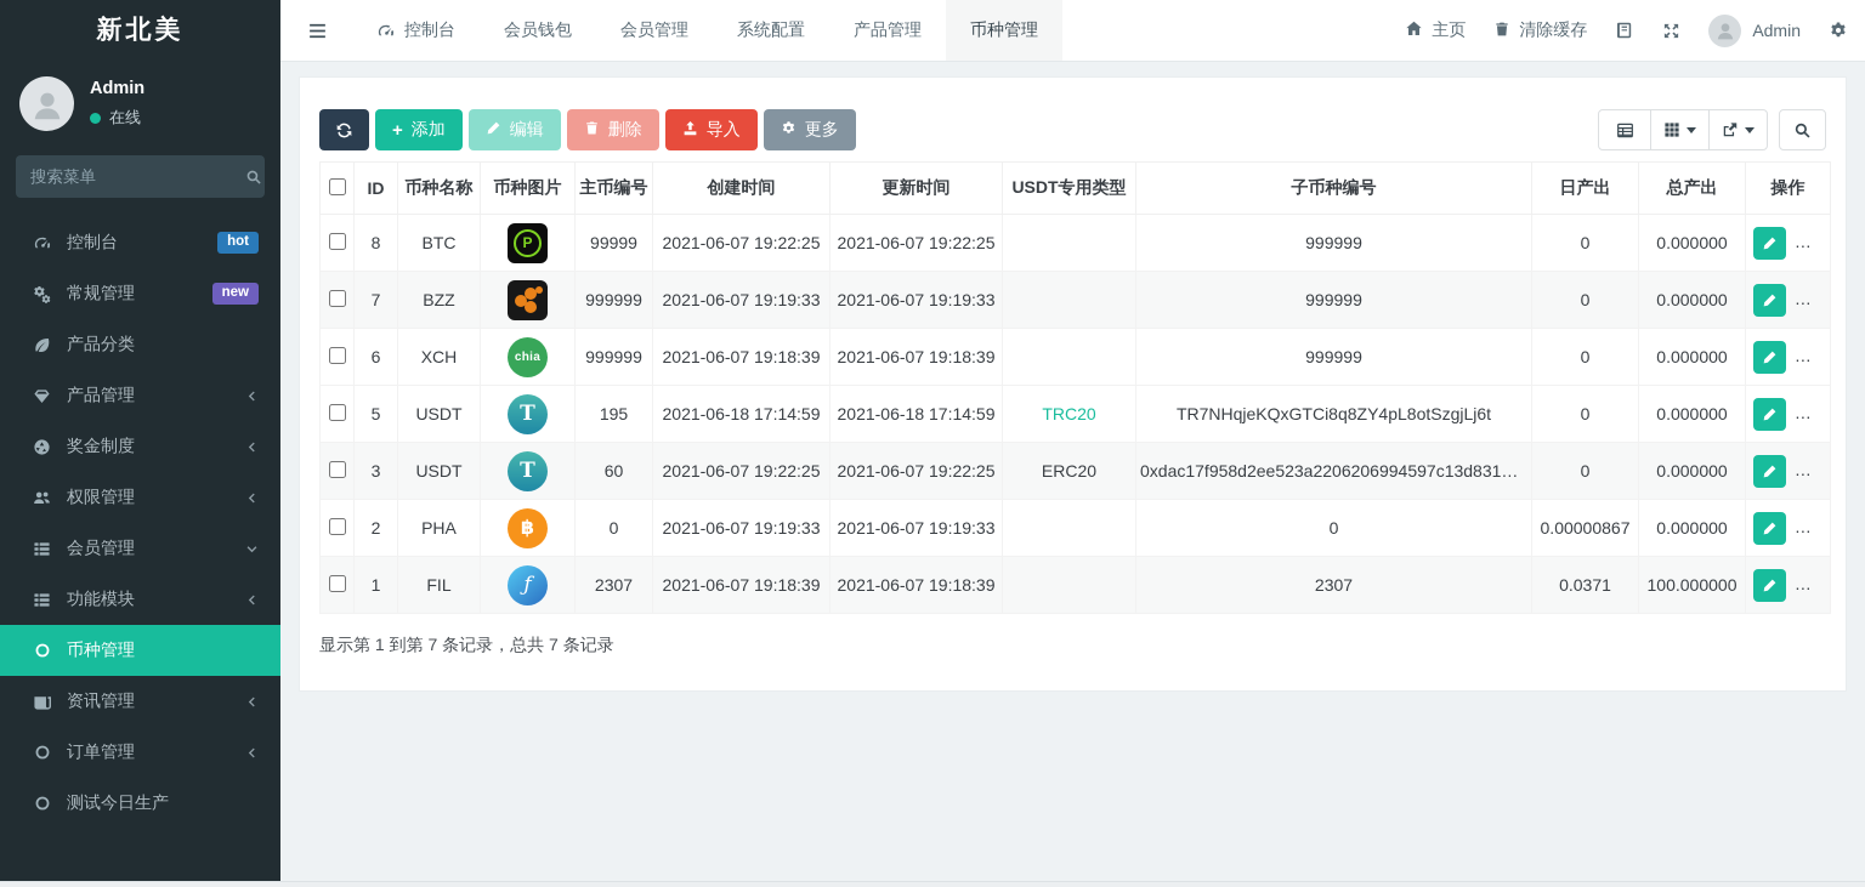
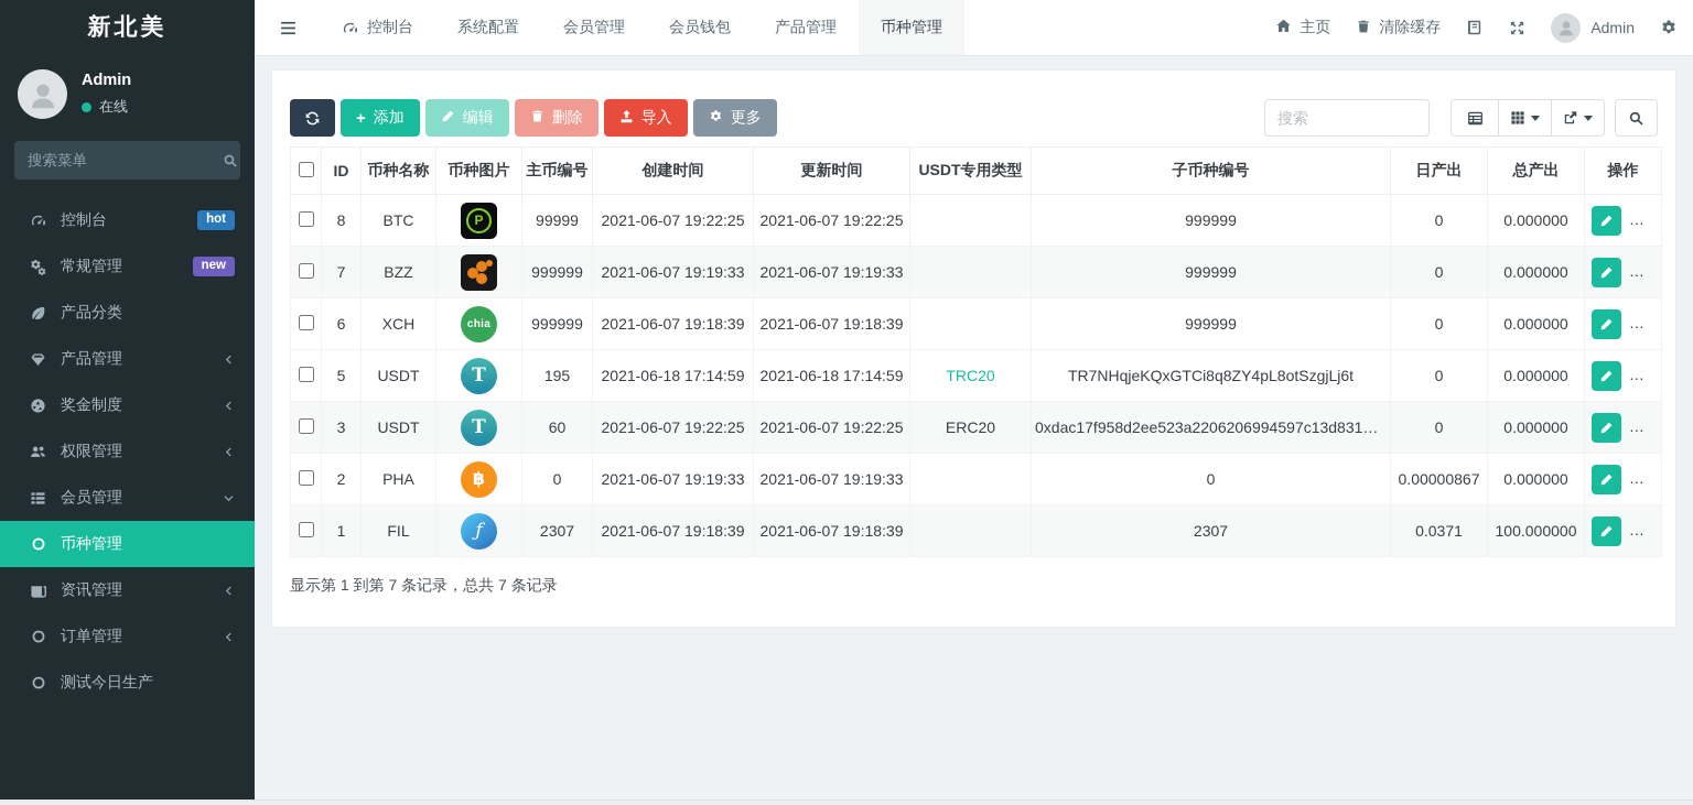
  新北美
  Admin
  在线
  搜索菜单
  控制台
  hot
  常规管理
  new
  产品分类
  产品管理
  奖金制度
  权限管理
  会员管理
- 功能模块
  币种管理
  资讯管理
  订单管理
  测试今日生产
  控制台
- 会员钱包
+ 系统配置
  会员管理
- 系统配置
+ 会员钱包
  产品管理
  币种管理
  主页
  清除缓存
  Admin
  +
  添加
  编辑
  删除
  导入
  更多
+ 搜索
  	ID	币种名称	币种图片	主币编号	创建时间	更新时间	USDT专用类型	子币种编号	日产出	总产出	操作
  	8	BTC	P	99999	2021-06-07 19:22:25	2021-06-07 19:22:25		999999	0	0.000000
  	7	BZZ		999999	2021-06-07 19:19:33	2021-06-07 19:19:33		999999	0	0.000000
  	6	XCH	chia	999999	2021-06-07 19:18:39	2021-06-07 19:18:39		999999	0	0.000000
  	5	USDT	T	195	2021-06-18 17:14:59	2021-06-18 17:14:59	TRC20	TR7NHqjeKQxGTCi8q8ZY4pL8otSzgjLj6t	0	0.000000
  	3	USDT	T	60	2021-06-07 19:22:25	2021-06-07 19:22:25	ERC20	0xdac17f958d2ee523a2206206994597c13d831ec7	0	0.000000
  	2	PHA	฿	0	2021-06-07 19:19:33	2021-06-07 19:19:33		0	0.00000867	0.000000
  	1	FIL	ƒ	2307	2021-06-07 19:18:39	2021-06-07 19:18:39		2307	0.0371	100.000000
  显示第 1 到第 7 条记录，总共 7 条记录
